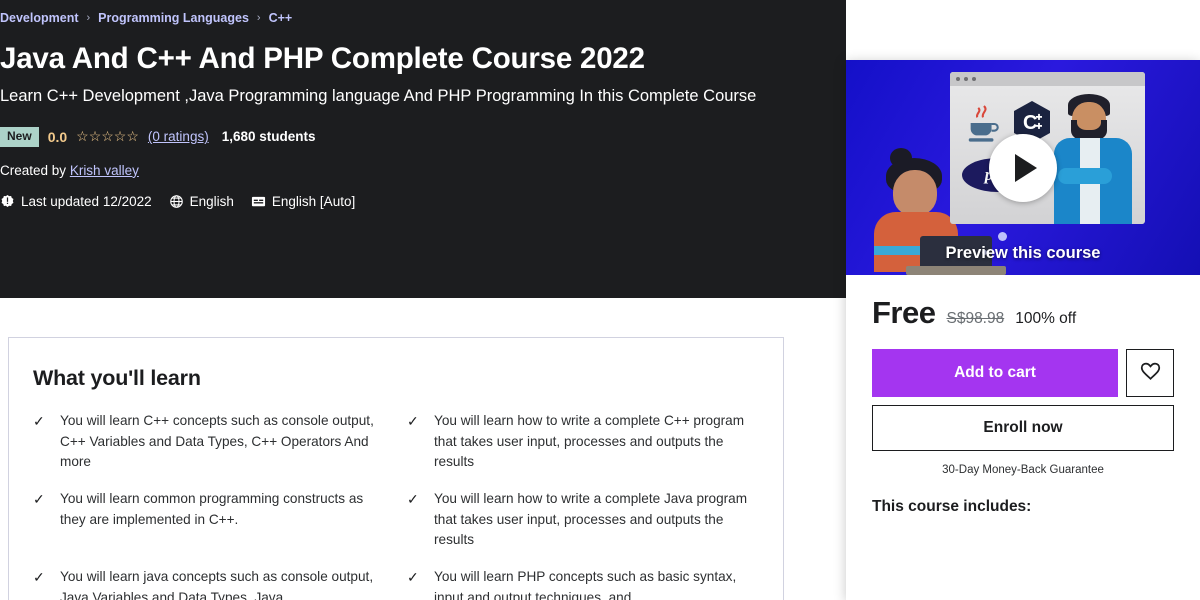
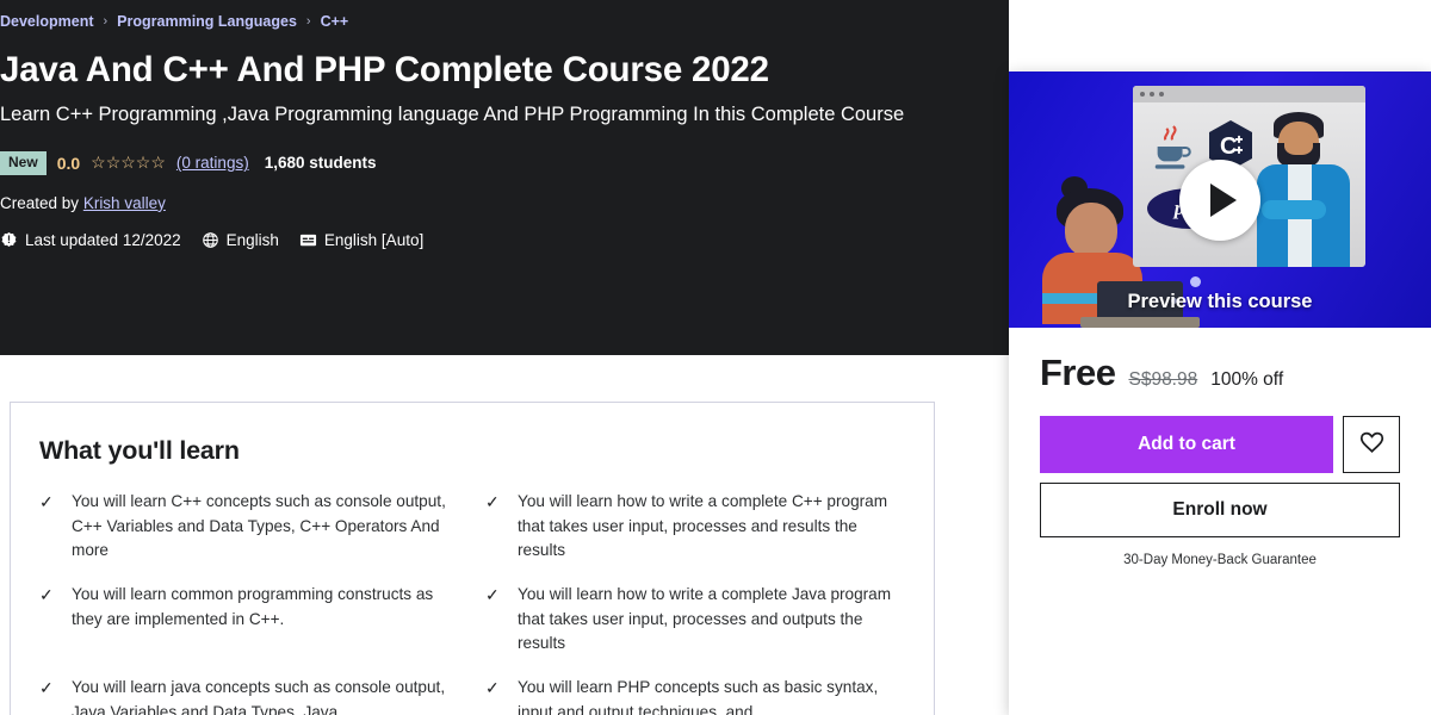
  Development
  ›
  Programming Languages
  ›
  C++
  Java And C++ And PHP Complete Course 2022
- Learn C++ Development ,Java Programming language And PHP Programming In this Complete Course
+ Learn C++ Programming ,Java Programming language And PHP Programming In this Complete Course
  New
  0.0
  ☆☆☆☆☆
  (0 ratings)
  1,680 students
  Created by Krish valley
  Last updated 12/2022
  English
  English [Auto]
  What you'll learn
  ✓
  You will learn C++ concepts such as console output, C++ Variables and Data Types, C++ Operators And more
  ✓
- You will learn how to write a complete C++ program that takes user input, processes and outputs the results
+ You will learn how to write a complete C++ program that takes user input, processes and results the results
  ✓
  You will learn common programming constructs as they are implemented in C++.
  ✓
  You will learn how to write a complete Java program that takes user input, processes and outputs the results
  ✓
  You will learn java concepts such as console output, Java Variables and Data Types, Java
  ✓
  You will learn PHP concepts such as basic syntax, input and output techniques, and
  C
  Preview this course
  Free
  S$98.98
  100% off
  Add to cart
  Enroll now
  30-Day Money-Back Guarantee
- This course includes:
